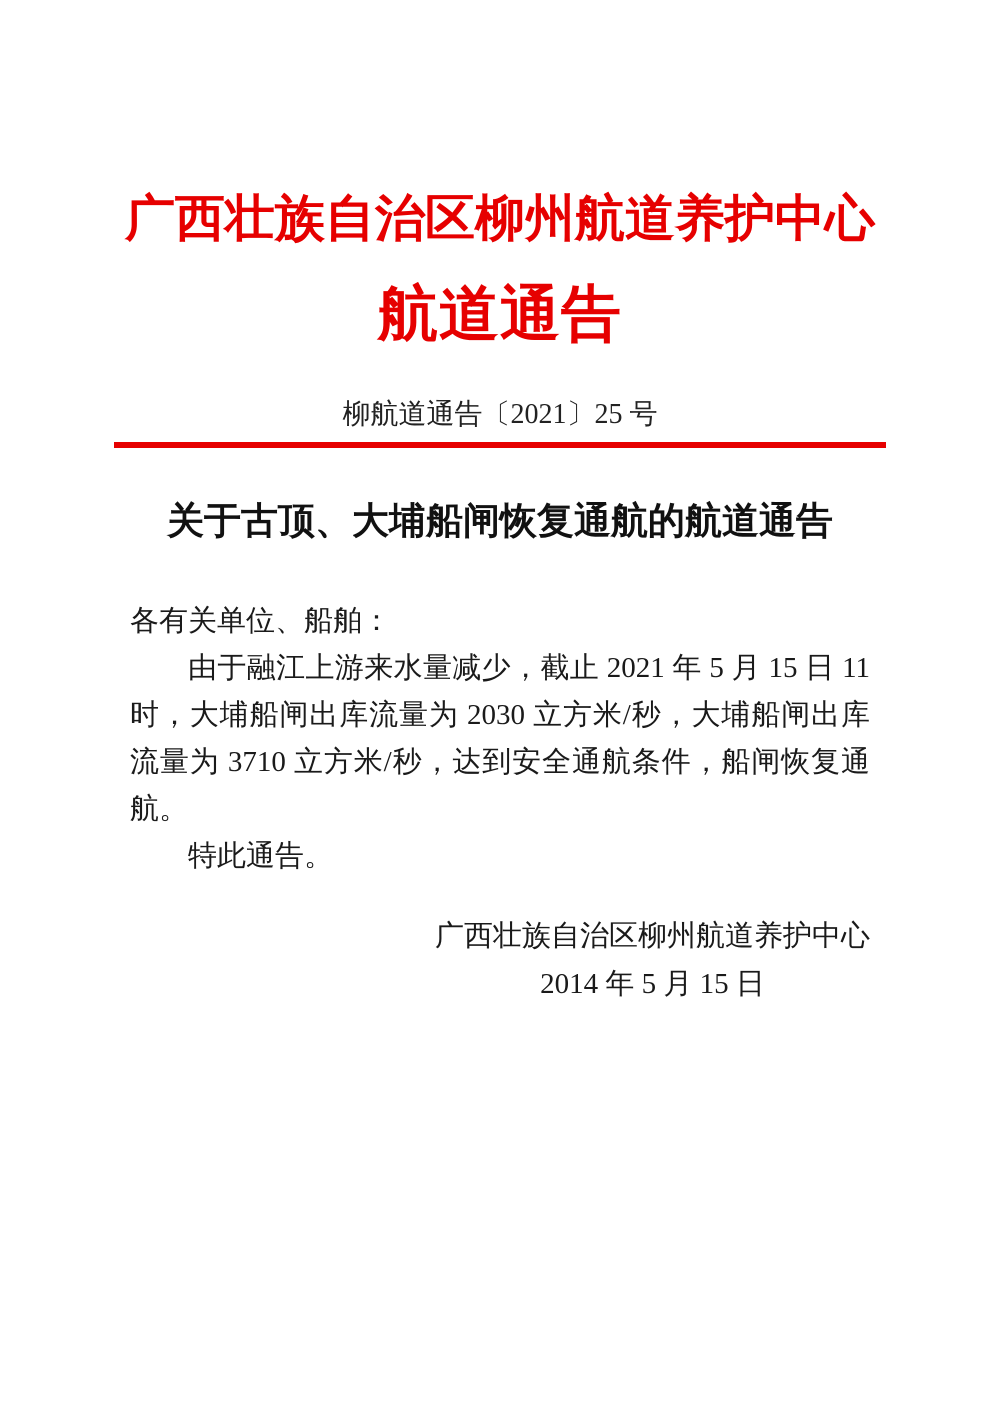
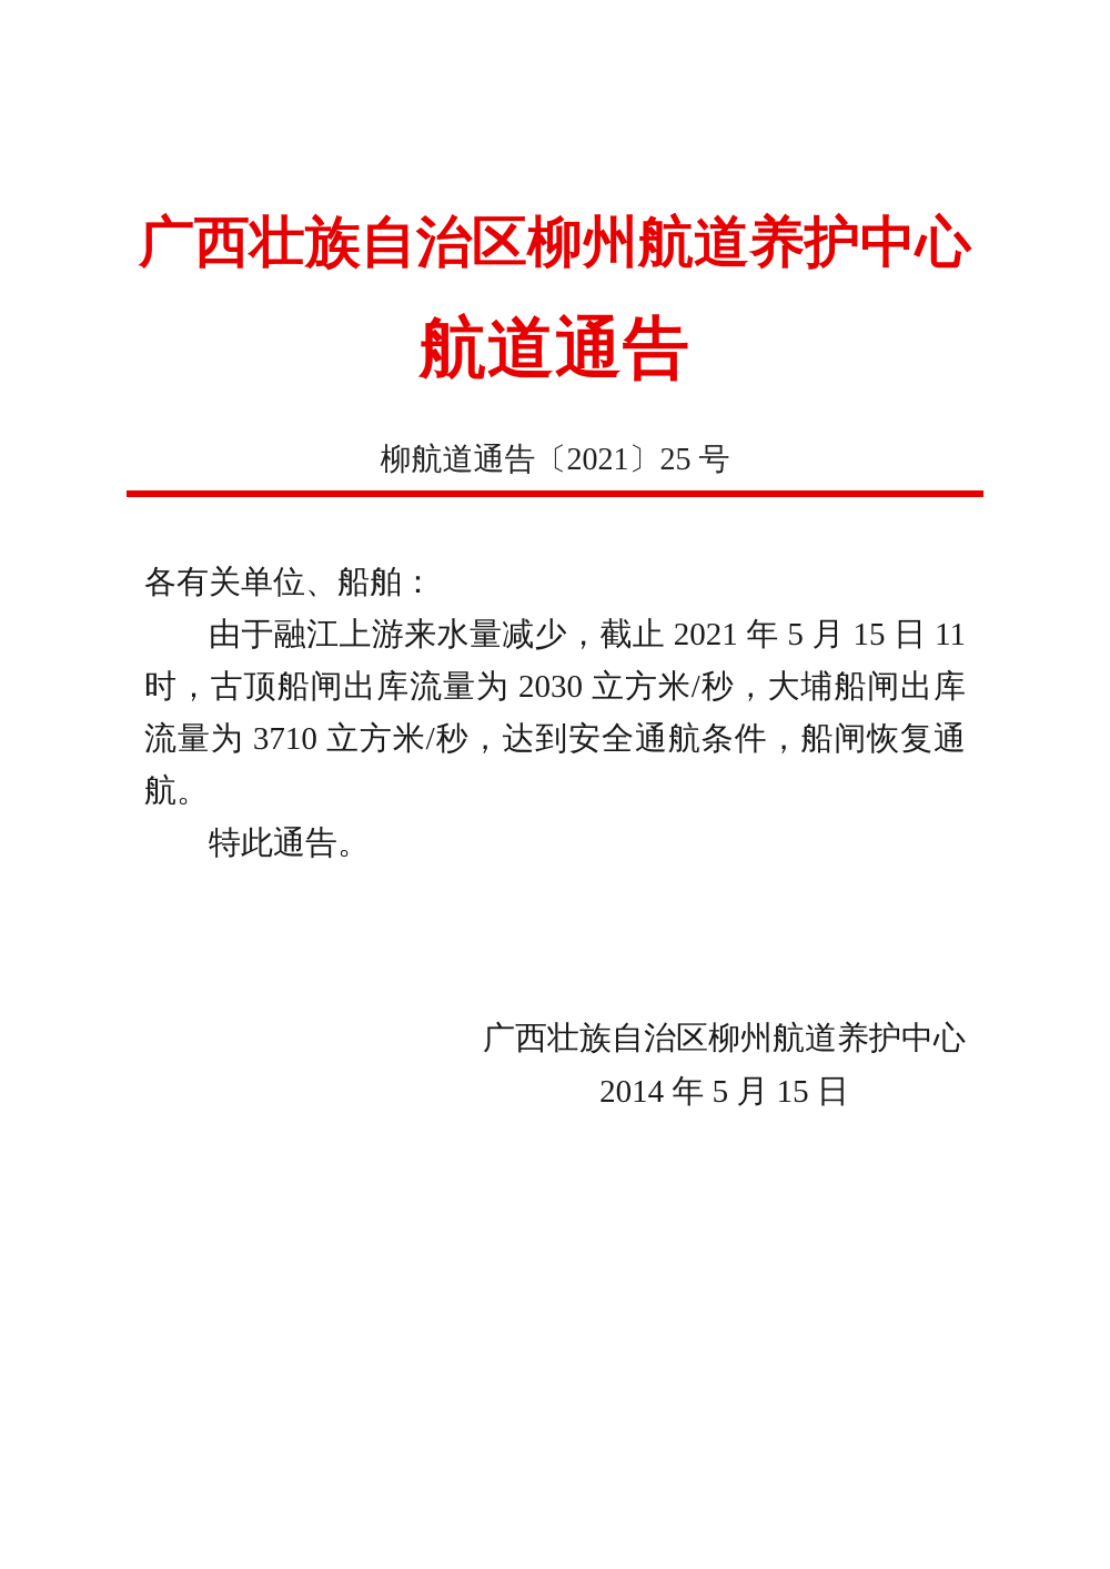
  广西壮族自治区柳州航道养护中心
  航道通告
  柳航道通告〔2021〕25 号
- 关于古顶、大埔船闸恢复通航的航道通告
  各有关单位、船舶：
- 由于融江上游来水量减少，截止 2021 年 5 月 15 日 11 时，大埔船闸出库流量为 2030 立方米/秒，大埔船闸出库流量为 3710 立方米/秒，达到安全通航条件，船闸恢复通航。
+ 由于融江上游来水量减少，截止 2021 年 5 月 15 日 11 时，古顶船闸出库流量为 2030 立方米/秒，大埔船闸出库流量为 3710 立方米/秒，达到安全通航条件，船闸恢复通航。
  特此通告。
  广西壮族自治区柳州航道养护中心
  2014 年 5 月 15 日
